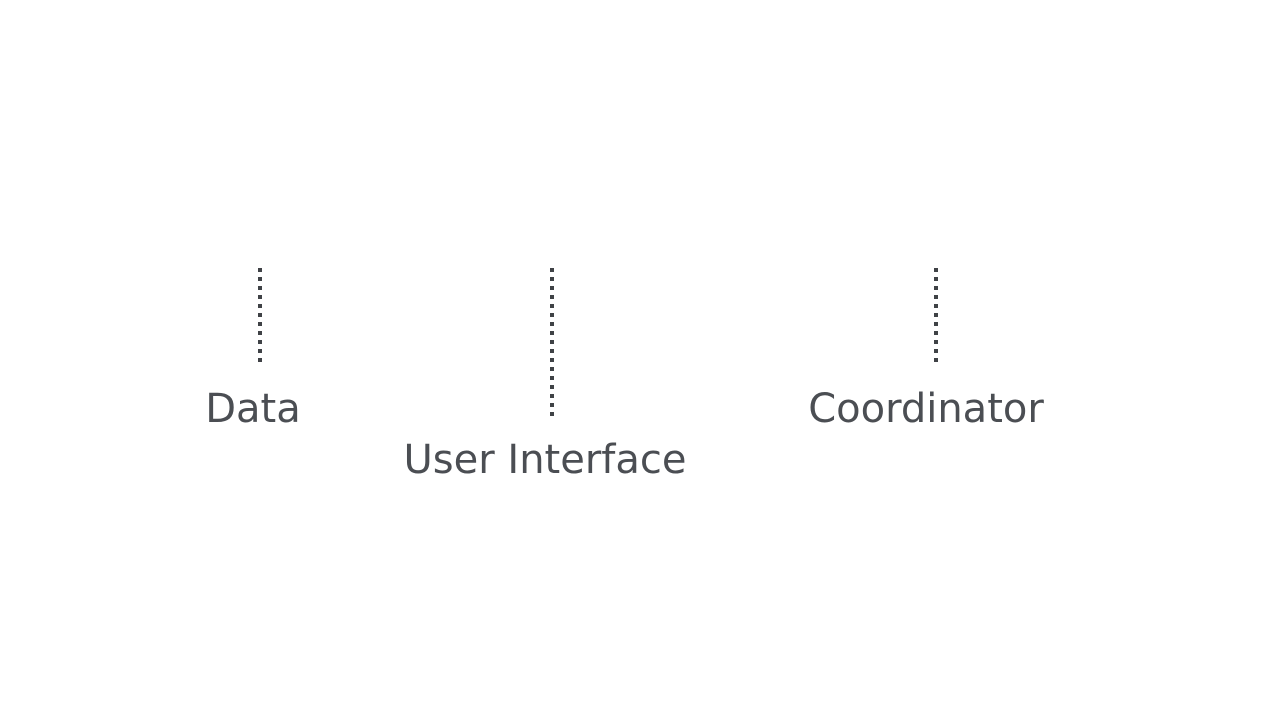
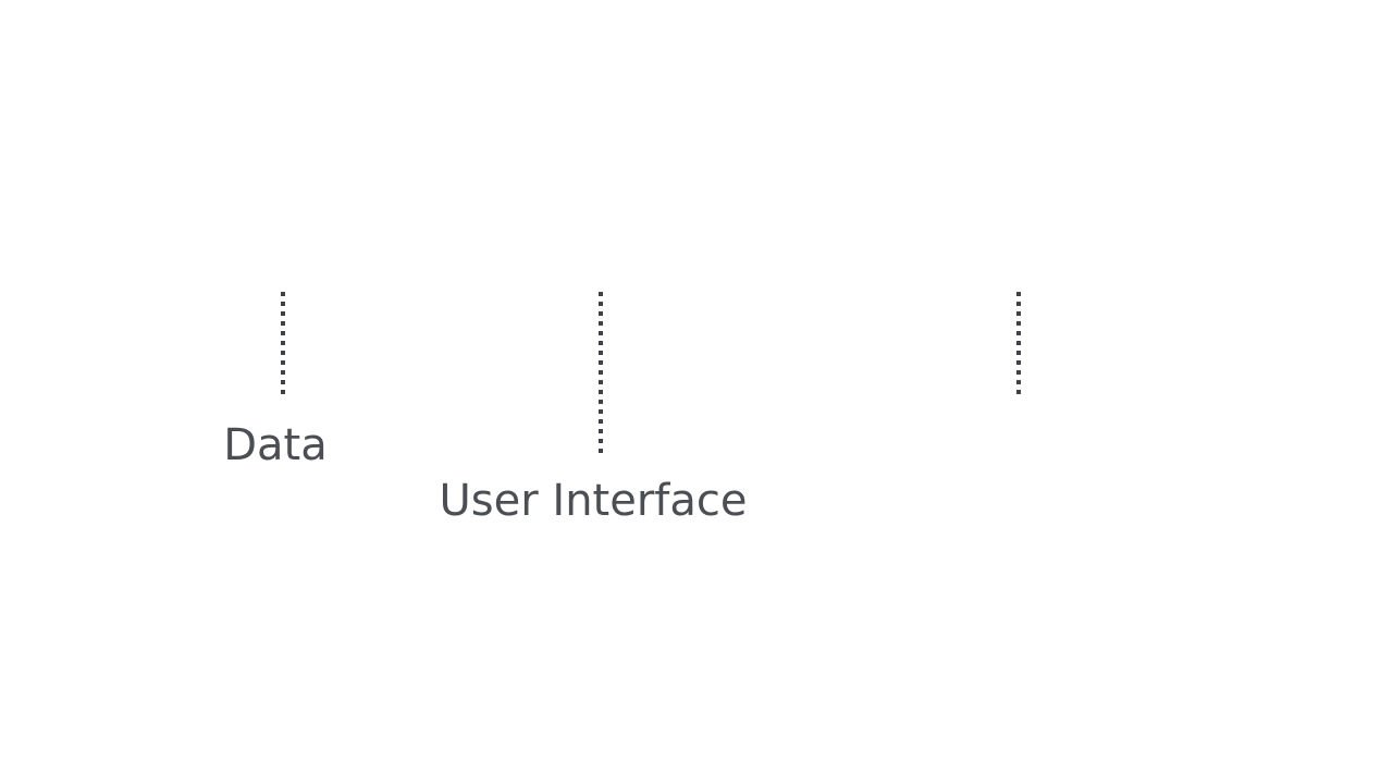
  Data
  User Interface
- Coordinator
